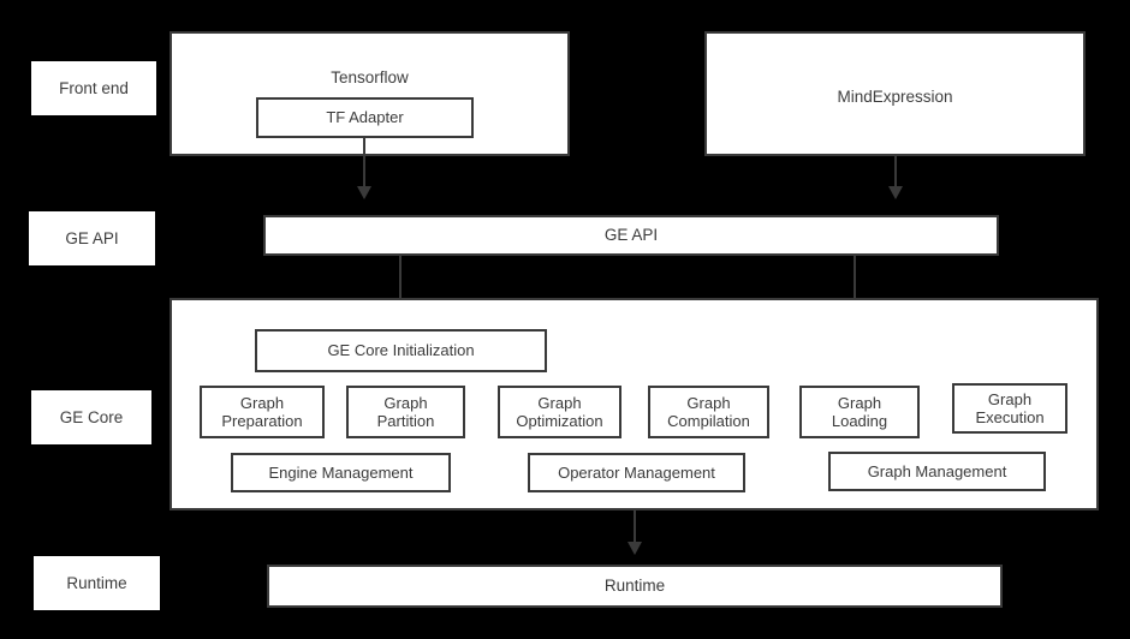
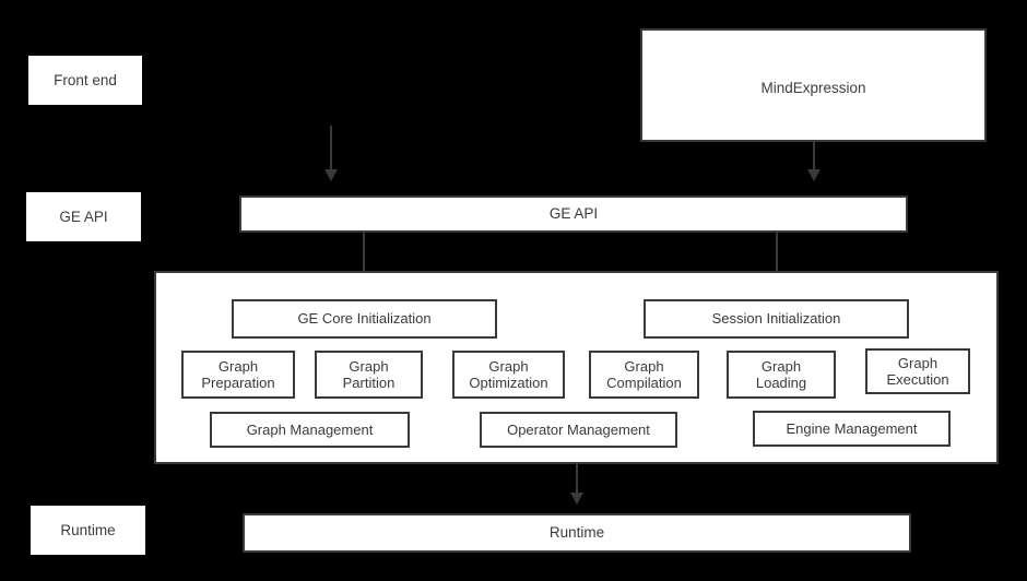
  Front end
  GE API
- GE Core
  Runtime
- Tensorflow
- TF Adapter
  MindExpression
  GE API
  GE Core Initialization
+ Session Initialization
  Graph
  Preparation
  Graph
  Partition
  Graph
  Optimization
  Graph
  Compilation
  Graph
  Loading
  Graph
  Execution
- Engine Management
+ Graph Management
  Operator Management
- Graph Management
+ Engine Management
  Runtime
